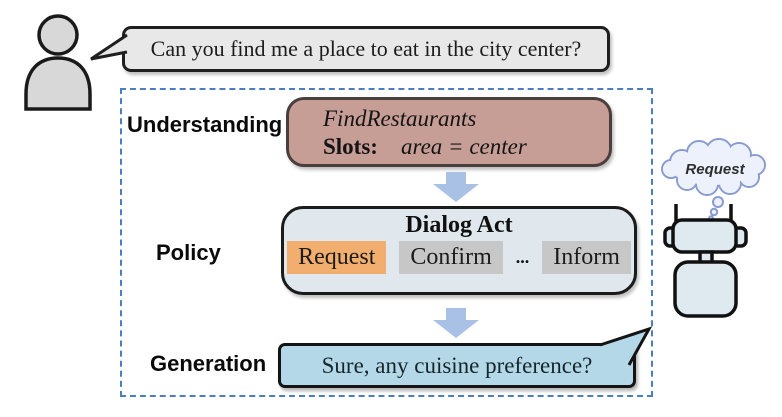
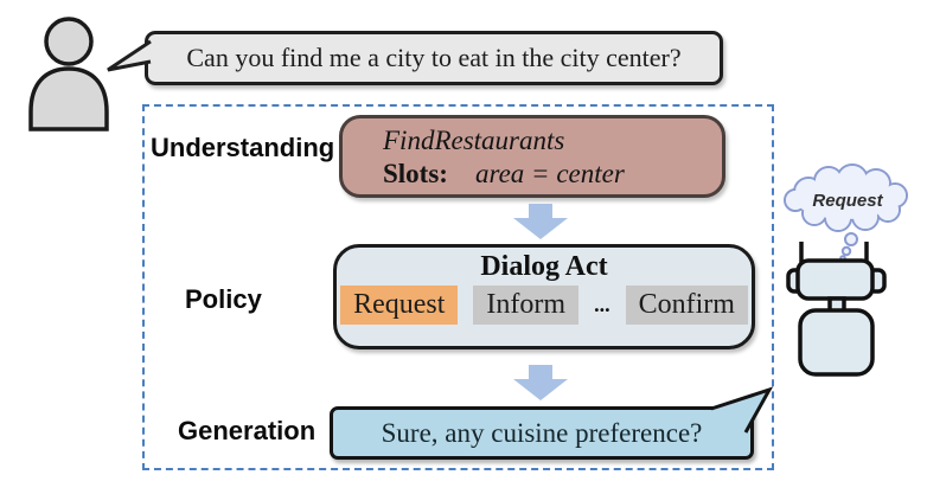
- Can you find me a place to eat in the city center?
+ Can you find me a city to eat in the city center?
  Understanding
  FindRestaurants
  Slots:
  area = center
  Policy
  Dialog Act
  Request
- Confirm
+ Inform
  ...
- Inform
+ Confirm
  Generation
  Sure, any cuisine preference?
  Request
